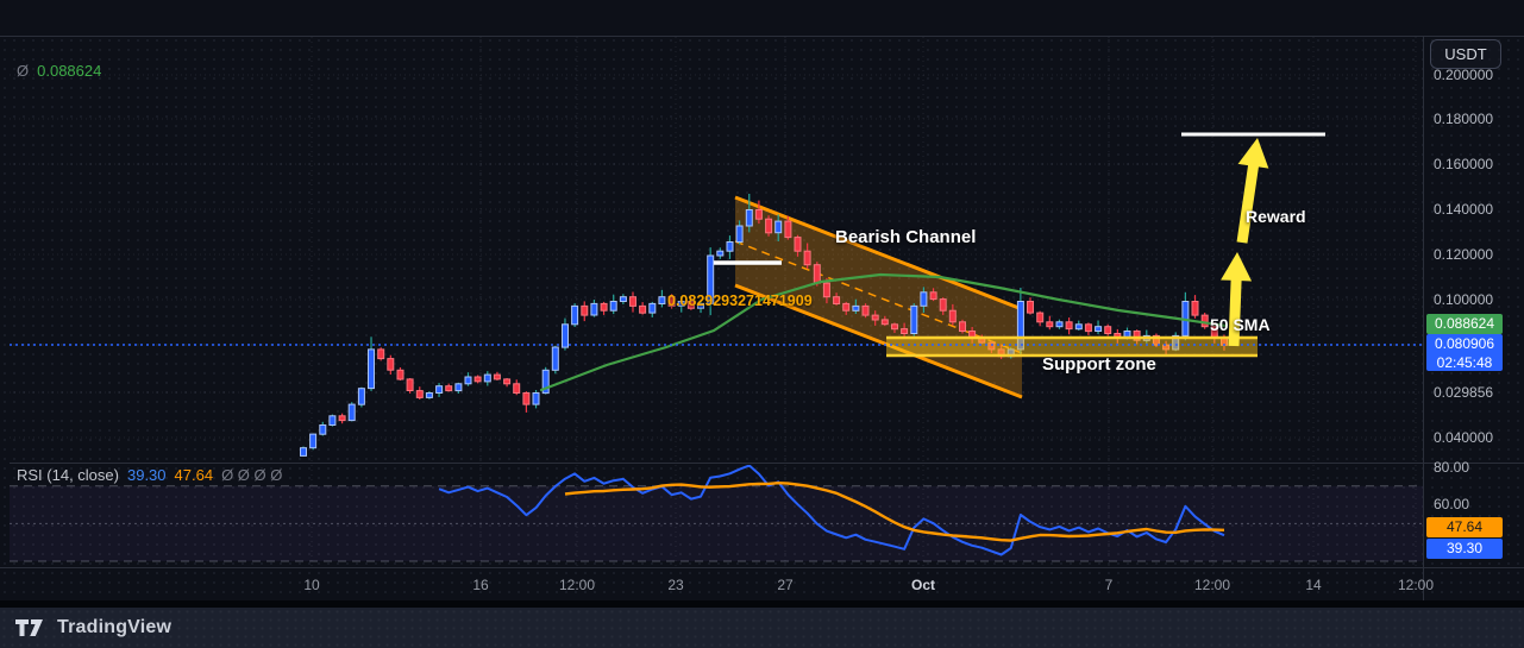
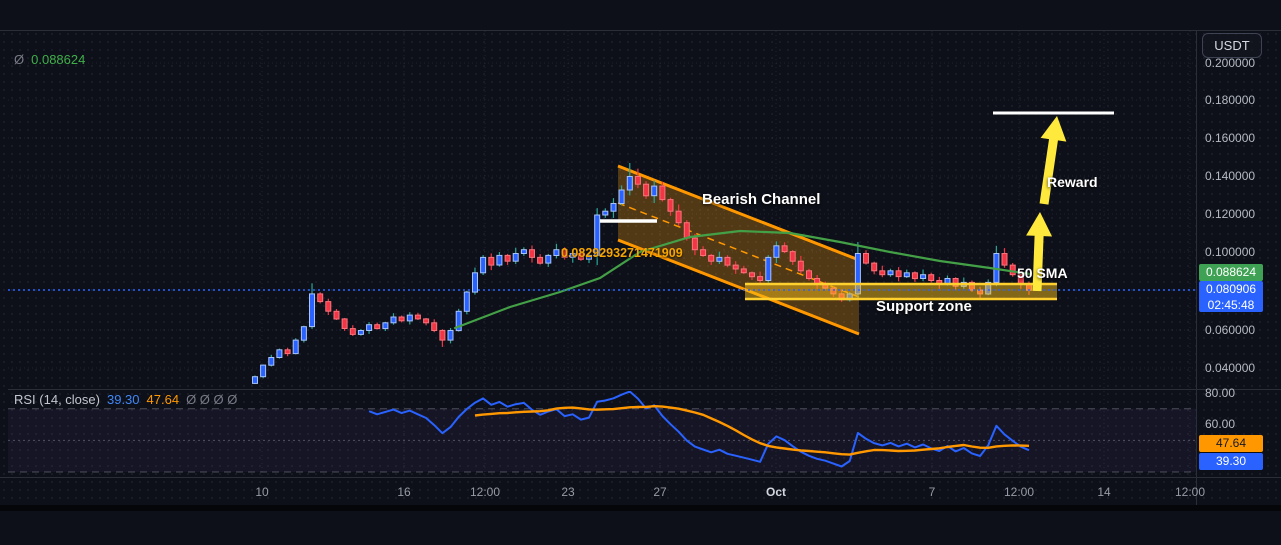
  Ø
  0.088624
  RSI (14, close)
  39.30
  47.64
  Ø Ø Ø Ø
  USDT
  0.200000
  0.180000
  0.160000
  0.140000
  0.120000
  0.100000
- 0.029856
+ 0.060000
  0.040000
  80.00
  60.00
  10
  16
  12:00
  23
  27
  Oct
  7
  12:00
  14
  12:00
  0.088624
  0.080906
  02:45:48
  47.64
  39.30
  Bearish Channel
  Support zone
  50 SMA
  Reward
  0.0829293271471909
- TradingView
